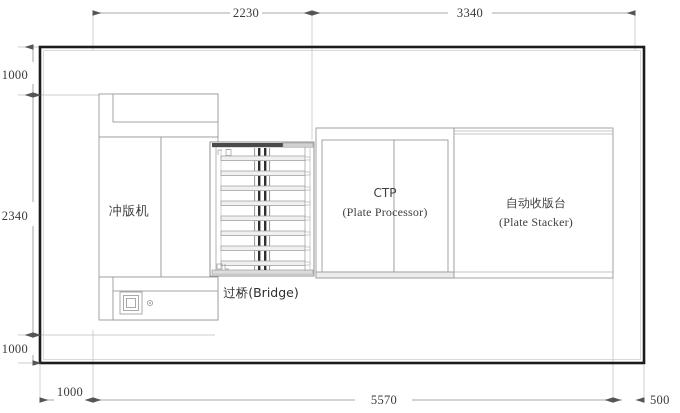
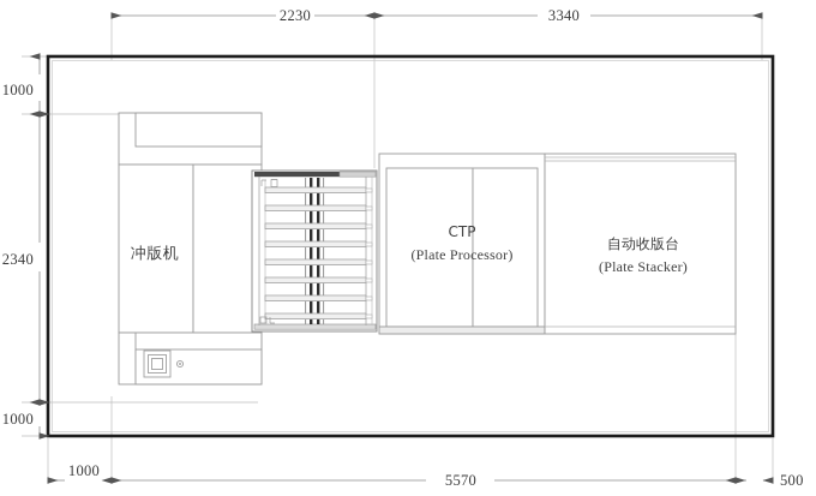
  2230
  3340
  1000
  2340
  1000
  1000
  5570
  500
  冲版机
- 过桥(Bridge)
  CTP
  (Plate Processor)
  自动收版台
  (Plate Stacker)
